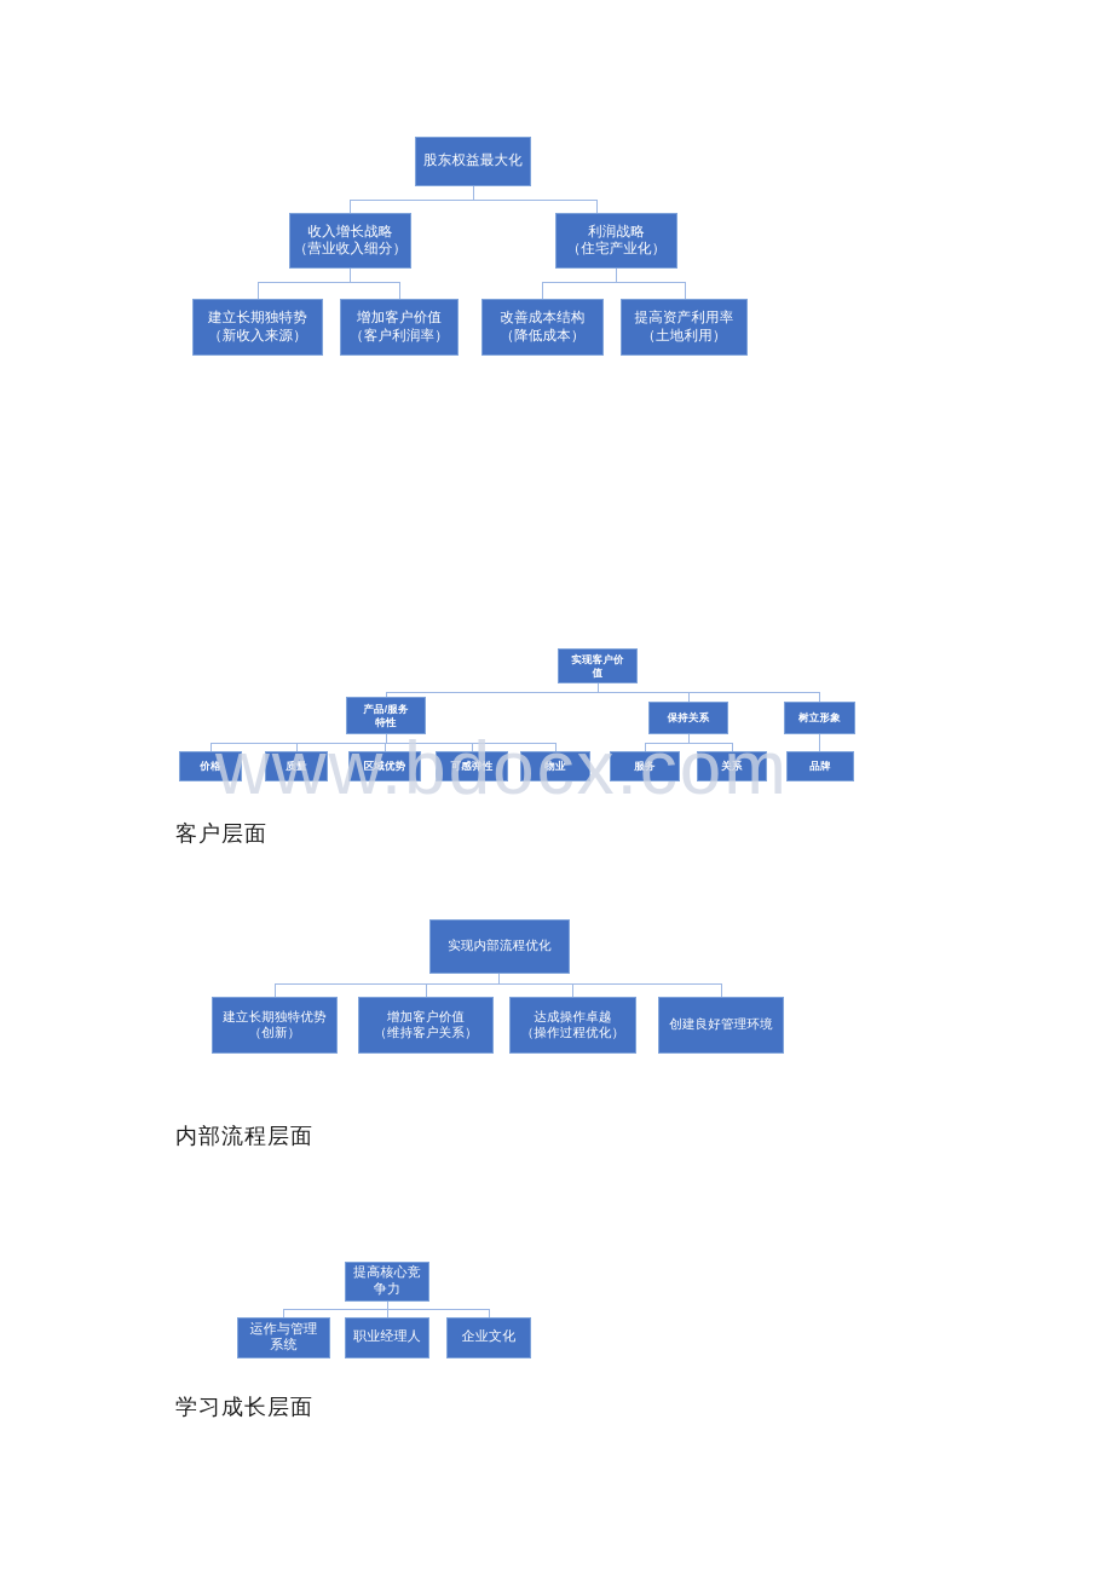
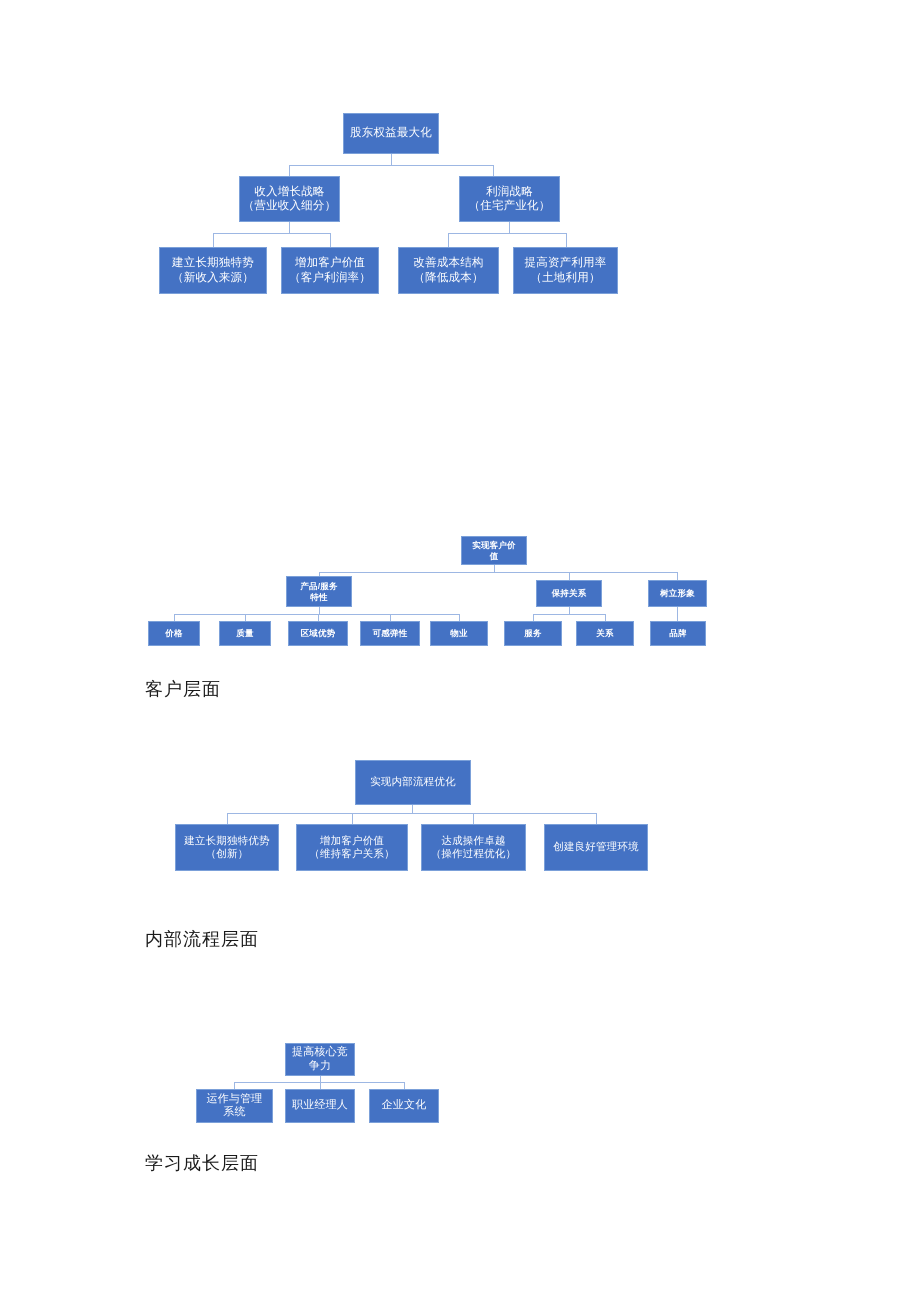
  股东权益最大化
  收入增长战略
  （营业收入细分）
  利润战略
  （住宅产业化）
  建立长期独特势
  （新收入来源）
  增加客户价值
  （客户利润率）
  改善成本结构
  （降低成本）
  提高资产利用率
  （土地利用）
  实现客户价
  值
  产品/服务
  特性
  保持关系
  树立形象
  价格
  质量
  区域优势
  可感弹性
  物业
  服务
  关系
  品牌
- www.bdocx.com
  客户层面
  实现内部流程优化
  建立长期独特优势
  （创新）
  增加客户价值
  （维持客户关系）
  达成操作卓越
  （操作过程优化）
  创建良好管理环境
  内部流程层面
  提高核心竞
  争力
  运作与管理
  系统
  职业经理人
  企业文化
  学习成长层面
